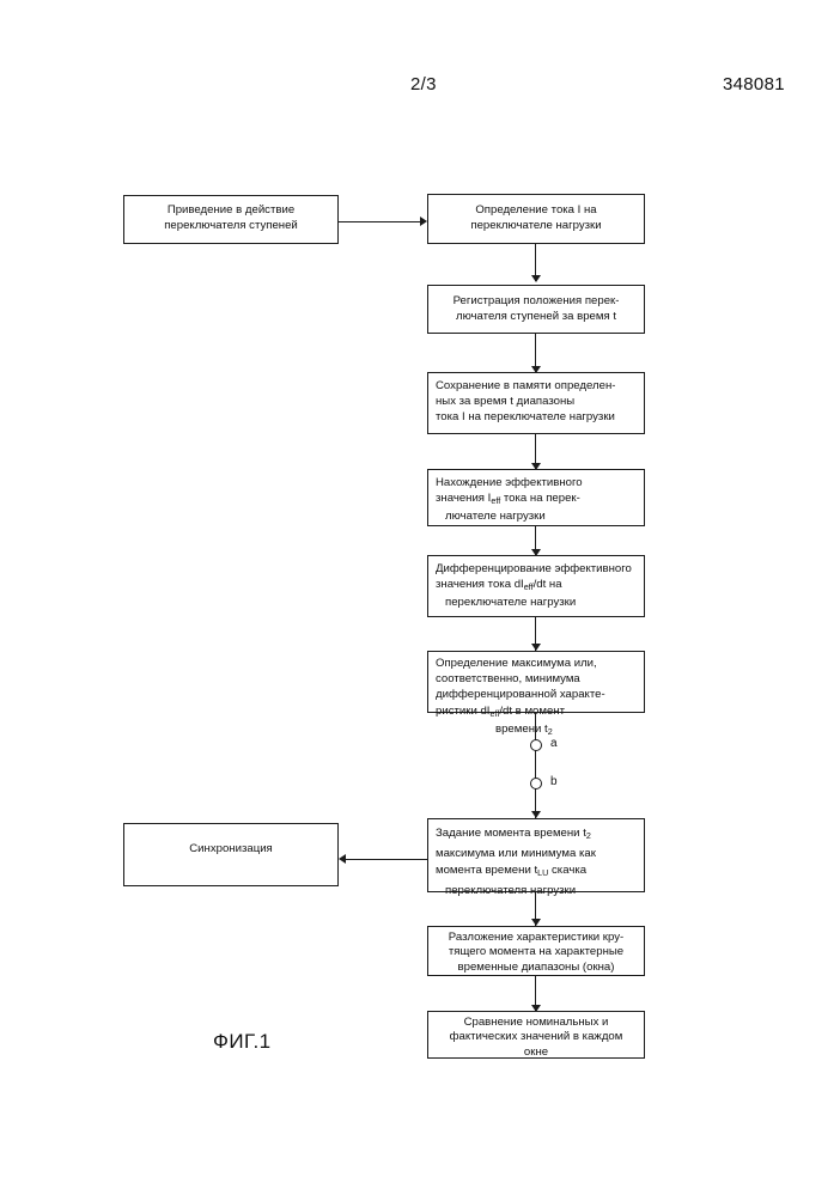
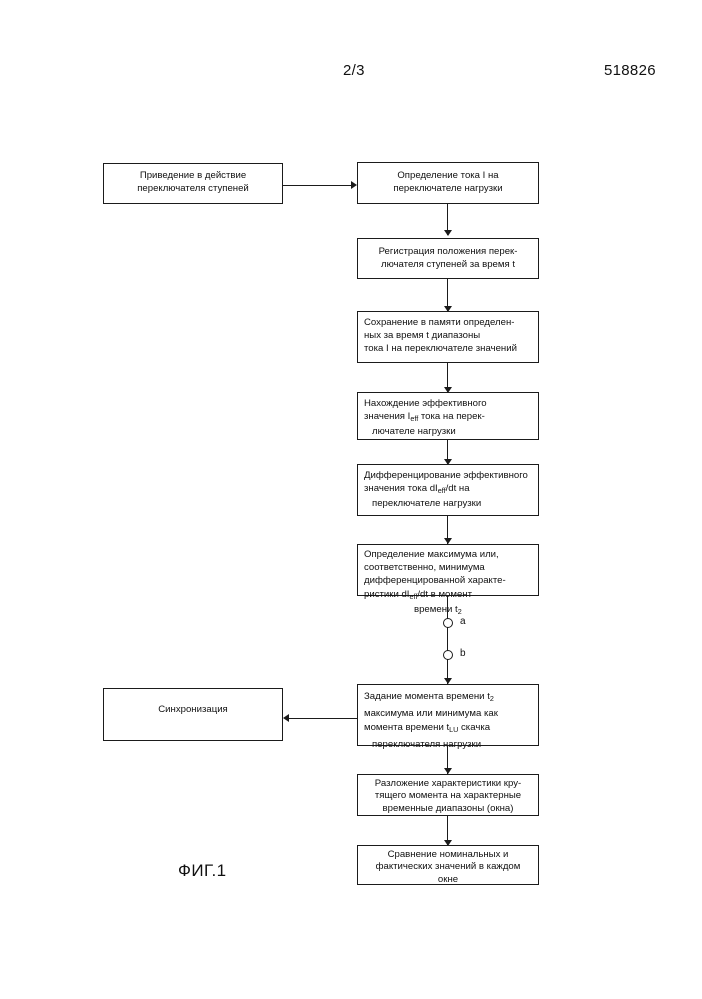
  2/3
- 348081
+ 518826
  Приведение в действие
  переключателя ступеней
  Определение тока I на
  переключателе нагрузки
  Регистрация положения перек-
  лючателя ступеней за время t
  Сохранение в памяти определен-
  ных за время t диапазоны
- тока I на переключателе нагрузки
+ тока I на переключателе значений
  Нахождение эффективного
  значения Ieff тока на перек-
  лючателе нагрузки
  Дифференцирование эффективного
  значения тока dIeff/dt на
  переключателе нагрузки
  Определение максимума или,
  соответственно, минимума
  дифференцированной характе-
  ристики dIeff/dt в момент
  времени t2
  a
  b
  Задание момента времени t2
  максимума или минимума как
  момента времени tLU скачка
  переключателя нагрузки
  Синхронизация
  Разложение характеристики кру-
  тящего момента на характерные
  временные диапазоны (окна)
  Сравнение номинальных и
  фактических значений в каждом
  окне
  ФИГ.1
